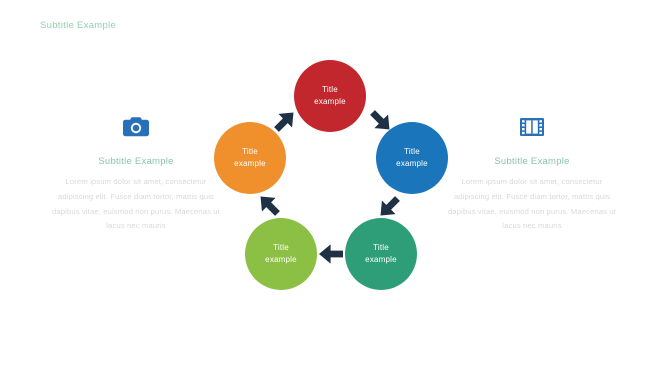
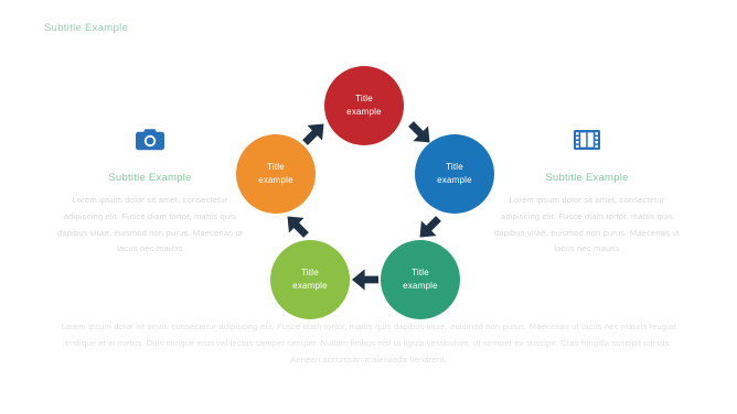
  Subtitle Example
  Subtitle Example
  Lorem ipsum dolor sit amet, consectetur adipiscing elit. Fusce diam tortor, mattis quis dapibus vitae, euismod non purus. Maecenas ut lacus nec mauris
  Subtitle Example
  Lorem ipsum dolor sit amet, consectetur adipiscing elit. Fusce diam tortor, mattis quis dapibus vitae, euismod non purus. Maecenas ut lacus nec mauris
  Title
  example
  Title
  example
  Title
  example
  Title
  example
  Title
  example
+ Lorem ipsum dolor sit amet, consectetur adipiscing elit. Fusce diam tortor, mattis quis dapibus vitae, euismod non purus. Maecenas ut lacus nec mauris feugiat tristique et in metus. Duis congue eros vel lectus semper semper. Nullam finibus nisl ut ligula vestibulum, ut semper ex suscipit. Cras fringilla suscipit cursus. Aenean accumsan malesuada hendrerit.
